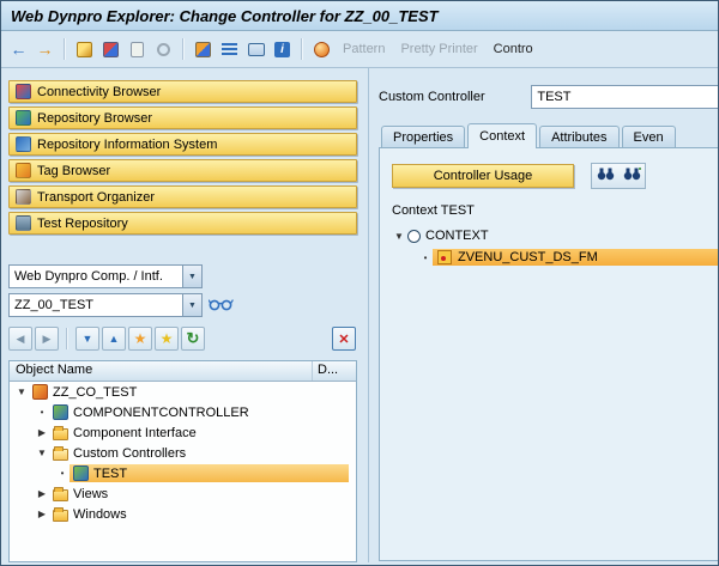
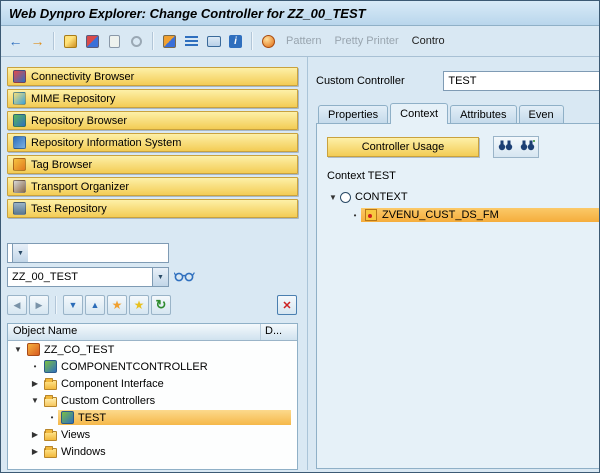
  Web Dynpro Explorer: Change Controller for ZZ_00_TEST
  ←
  →
  i
  Pattern
  Pretty Printer
  Contro
  Connectivity Browser
+ MIME Repository
  Repository Browser
  Repository Information System
  Tag Browser
  Transport Organizer
  Test Repository
- Web Dynpro Comp. / Intf.
  ZZ_00_TEST
  ◀
  ▶
  ▼
  ▲
  ★
  ★
  ↻
  ✕
  Object Name
  D...
  ▼
  ZZ_CO_TEST
  •
  COMPONENTCONTROLLER
  ▶
  Component Interface
  ▼
  Custom Controllers
  •
  TEST
  ▶
  Views
  ▶
  Windows
  Custom Controller
  TEST
  Properties
  Context
  Attributes
  Even
  Controller Usage
  Context TEST
  ▼
  CONTEXT
  •
  ZVENU_CUST_DS_FM
